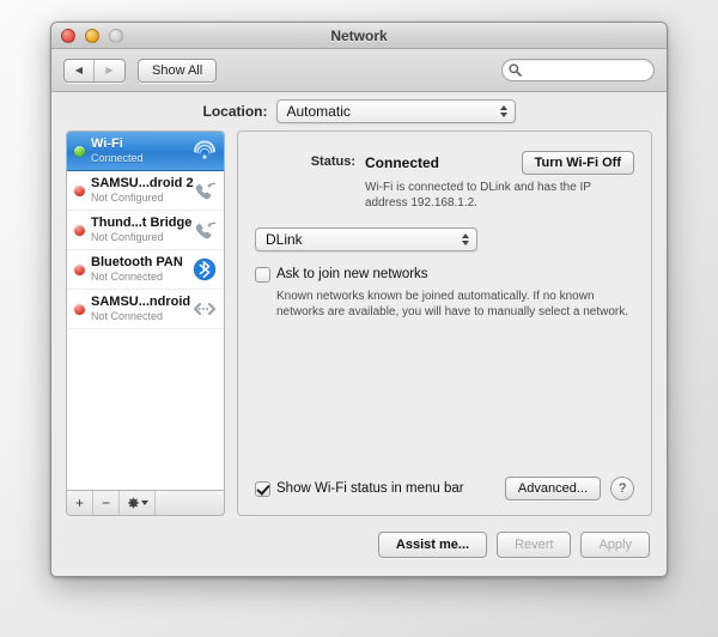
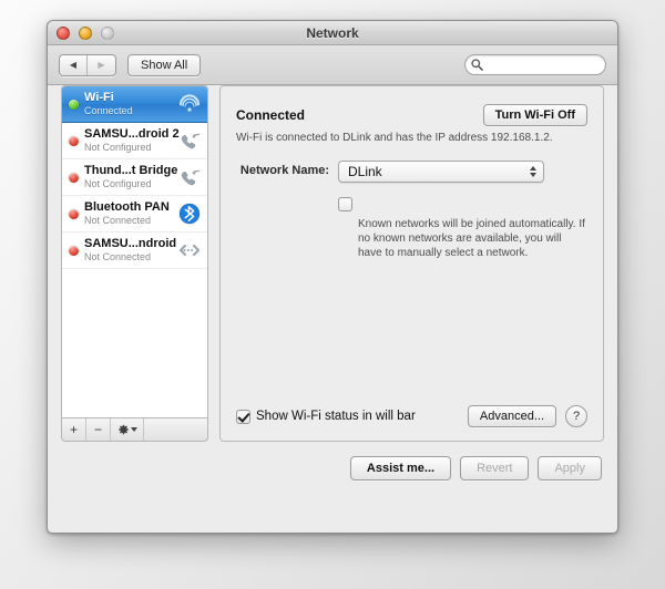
  Network
  ◀
  ▶
  Show All
- Location:
- Automatic
  Wi-Fi
  Connected
  SAMSU...droid
  Not Configured
  Thund...t Bridge
  Not Configured
  Bluetooth PAN
  Not Connected
  SAMSU...ndroid
  Not Connected
  +
  −
- Status:
  Connected
  Turn Wi-Fi Off
  Wi-Fi is connected to DLink and has the IP address 192.168.1.2.
+ Network Name:
  DLink
- Ask to join new networks
- Known networks known be joined automatically. If no known networks are available, you will have to manually select a network.
+ Known networks will be joined automatically. If no known networks are available, you will have to manually select a network.
- Show Wi-Fi status in menu bar
+ Show Wi-Fi status in will bar
  Advanced...
  ?
  Assist me...
  Revert
  Apply
